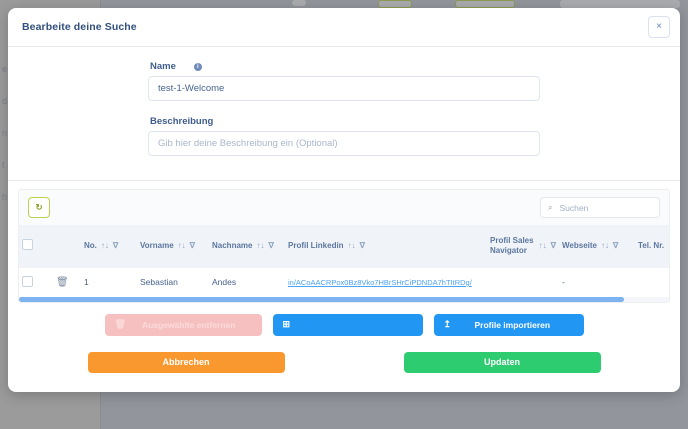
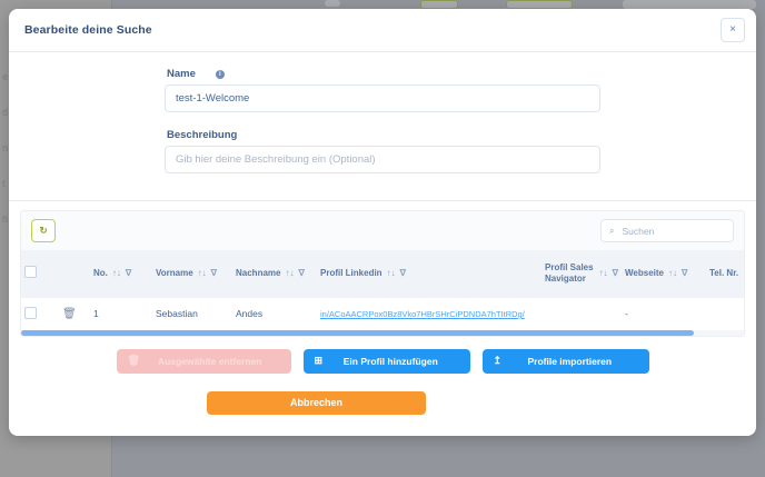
  e
  d
  n
  t
  h
  Bearbeite deine Suche
  ×
  Name
  test-1-Welcome
  Beschreibung
  Gib hier deine Beschreibung ein (Optional)
  ↻
  ⌕
  Suchen
  		No. ↑↓ ∇	Vorname ↑↓ ∇	Nachname ↑↓ ∇	Profil Linkedin ↑↓ ∇	Profil Sales Navigator ↑↓ ∇	Webseite ↑↓ ∇	Tel. Nr.
  	🗑	1	Sebastian	Andes	in/ACoAACRPox0Bz8Vko7HBrSHrCiPDNDA7hTItRDg/		-
  🗑
  Ausgewählte entfernen
  ⊞
+ Ein Profil hinzufügen
  ↥
  Profile importieren
  Abbrechen
- Updaten
